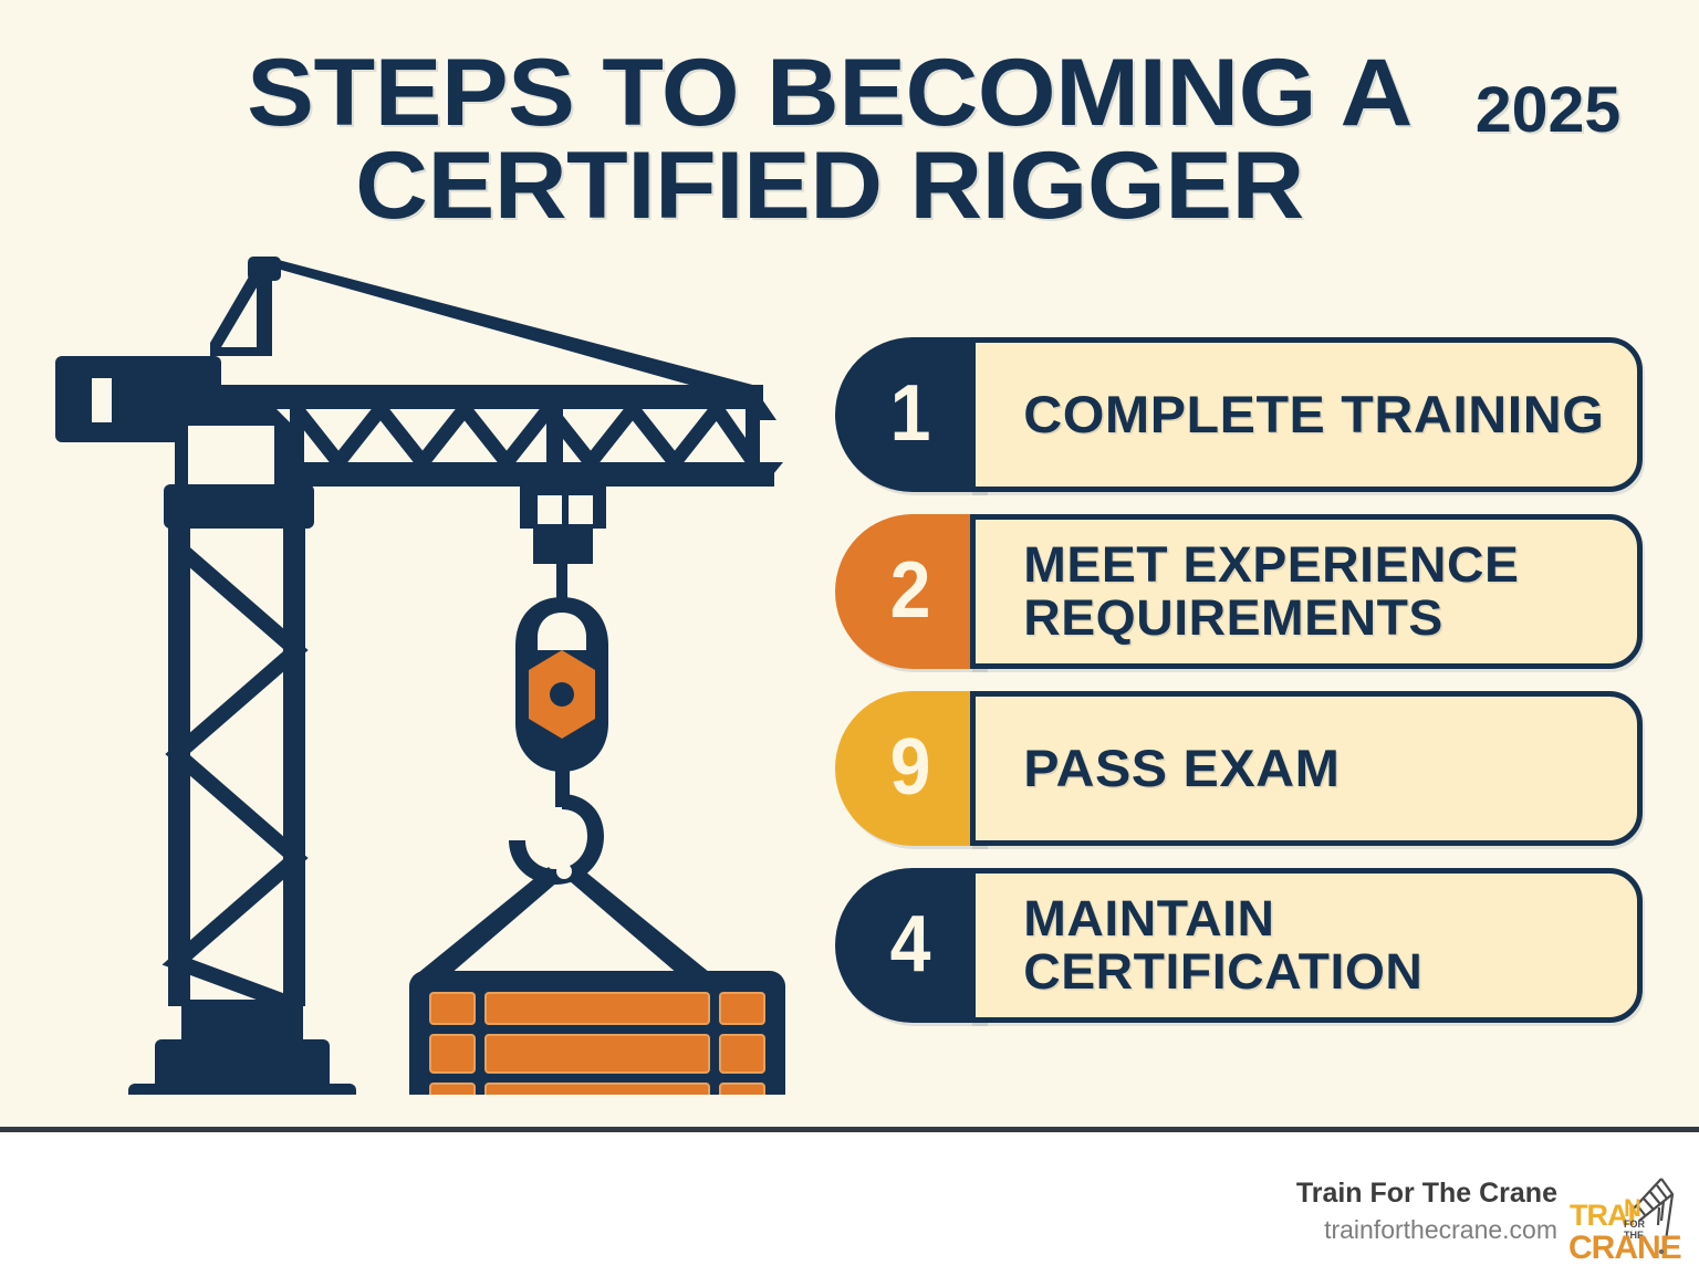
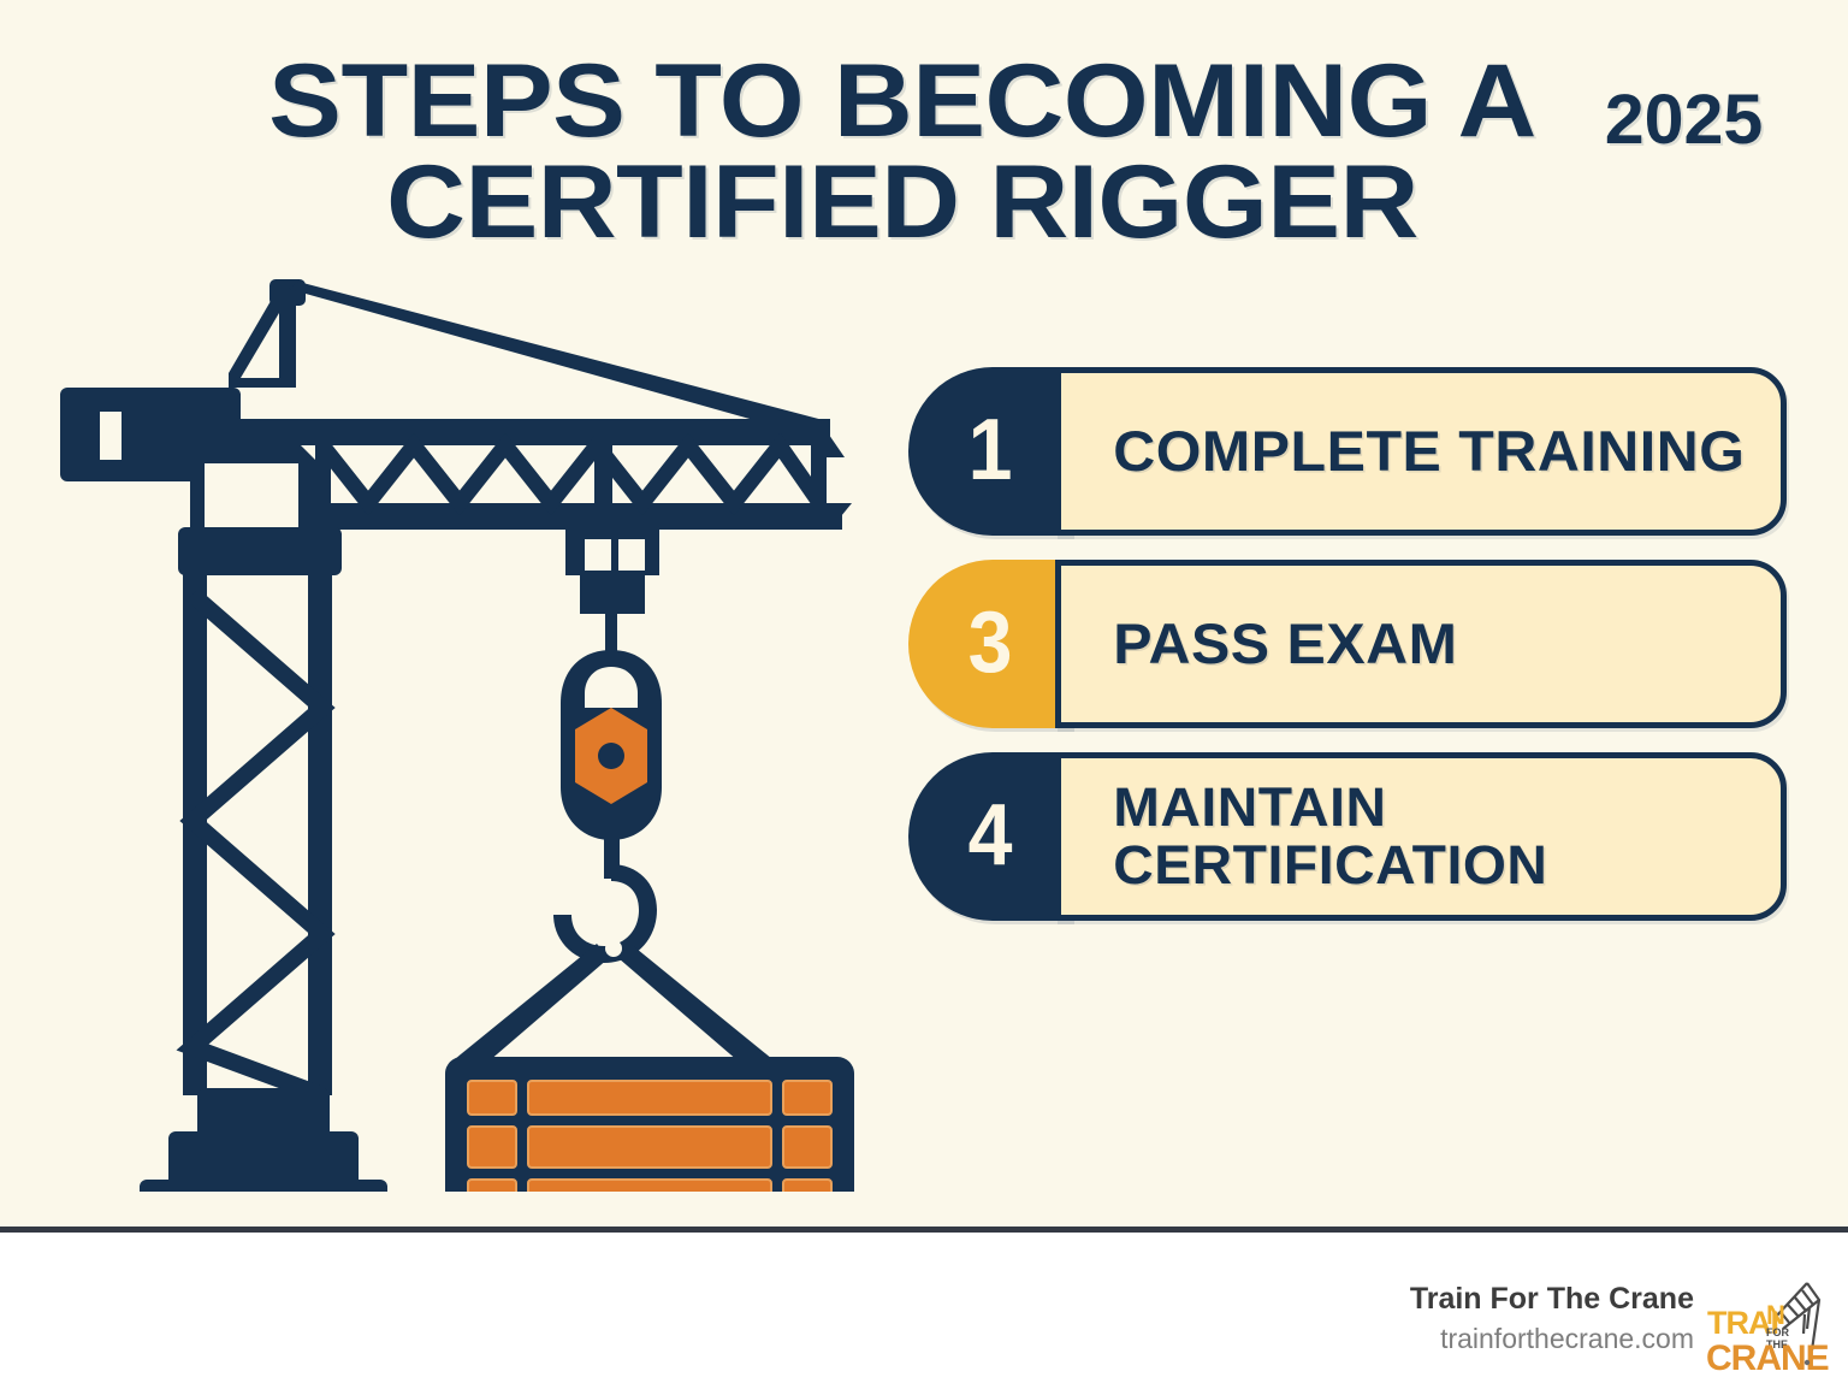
  STEPS TO BECOMING A
  CERTIFIED RIGGER
  2025
  1
  COMPLETE TRAINING
- 2
- MEET EXPERIENCE REQUIREMENTS
- 9
+ 3
  PASS EXAM
  4
  MAINTAIN CERTIFICATION
  Train For The Crane
  trainforthecrane.com
  TRAI
  N
  FOR
  THE
  CRANE
